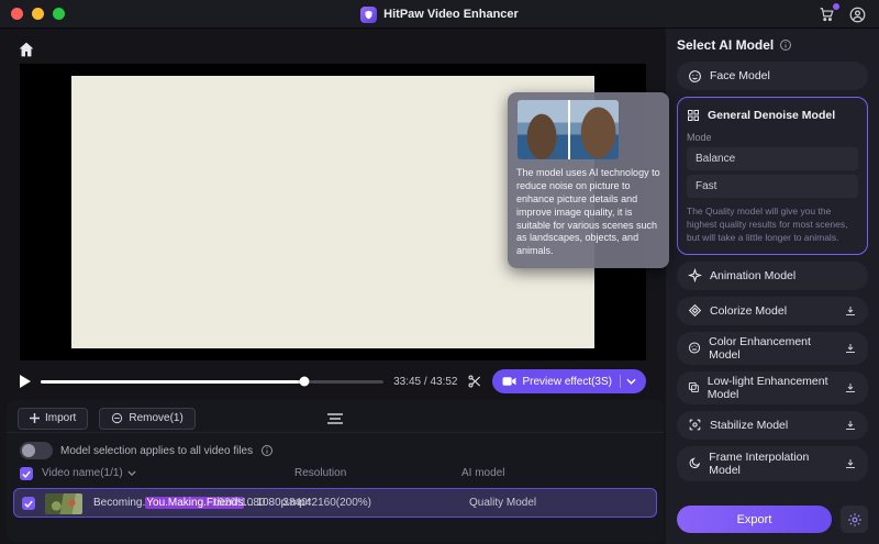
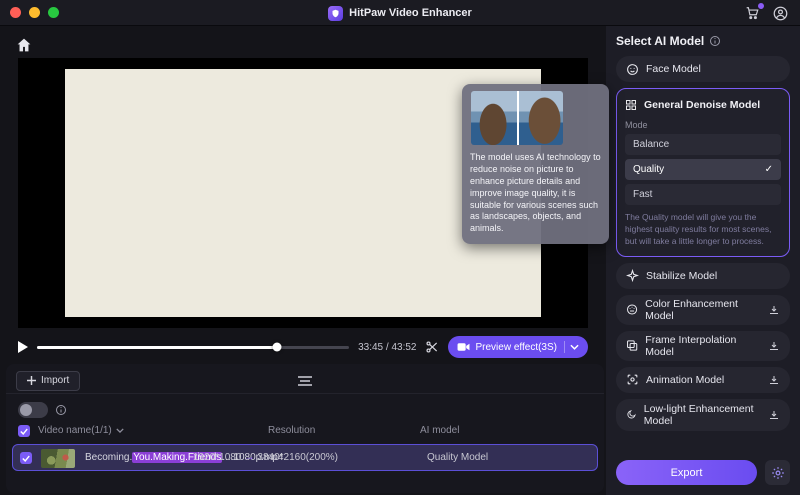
  HitPaw Video Enhancer
  33:45 / 43:52
  Preview effect(3S)
  Import
- Remove(1)
- Model selection applies to all video files
  Video name(1/1)
  Resolution
  AI model
  Becoming.You.Making.Friends....1080p.mp4
  1920*1080 → 3840*2160(200%)
  Quality Model
  Select AI Model
  Face Model
  General Denoise Model
  Mode
  Balance
+ Quality
+ ✓
  Fast
- The Quality model will give you the highest quality results for most scenes, but will take a little longer to animals.
+ The Quality model will give you the highest quality results for most scenes, but will take a little longer to process.
- Animation Model
+ Stabilize Model
- Colorize Model
  Color Enhancement Model
- Low-light Enhancement Model
+ Frame Interpolation Model
- Stabilize Model
+ Animation Model
- Frame Interpolation Model
+ Low-light Enhancement Model
  Export
  The model uses AI technology to reduce noise on picture to enhance picture details and improve image quality, it is suitable for various scenes such as landscapes, objects, and animals.
